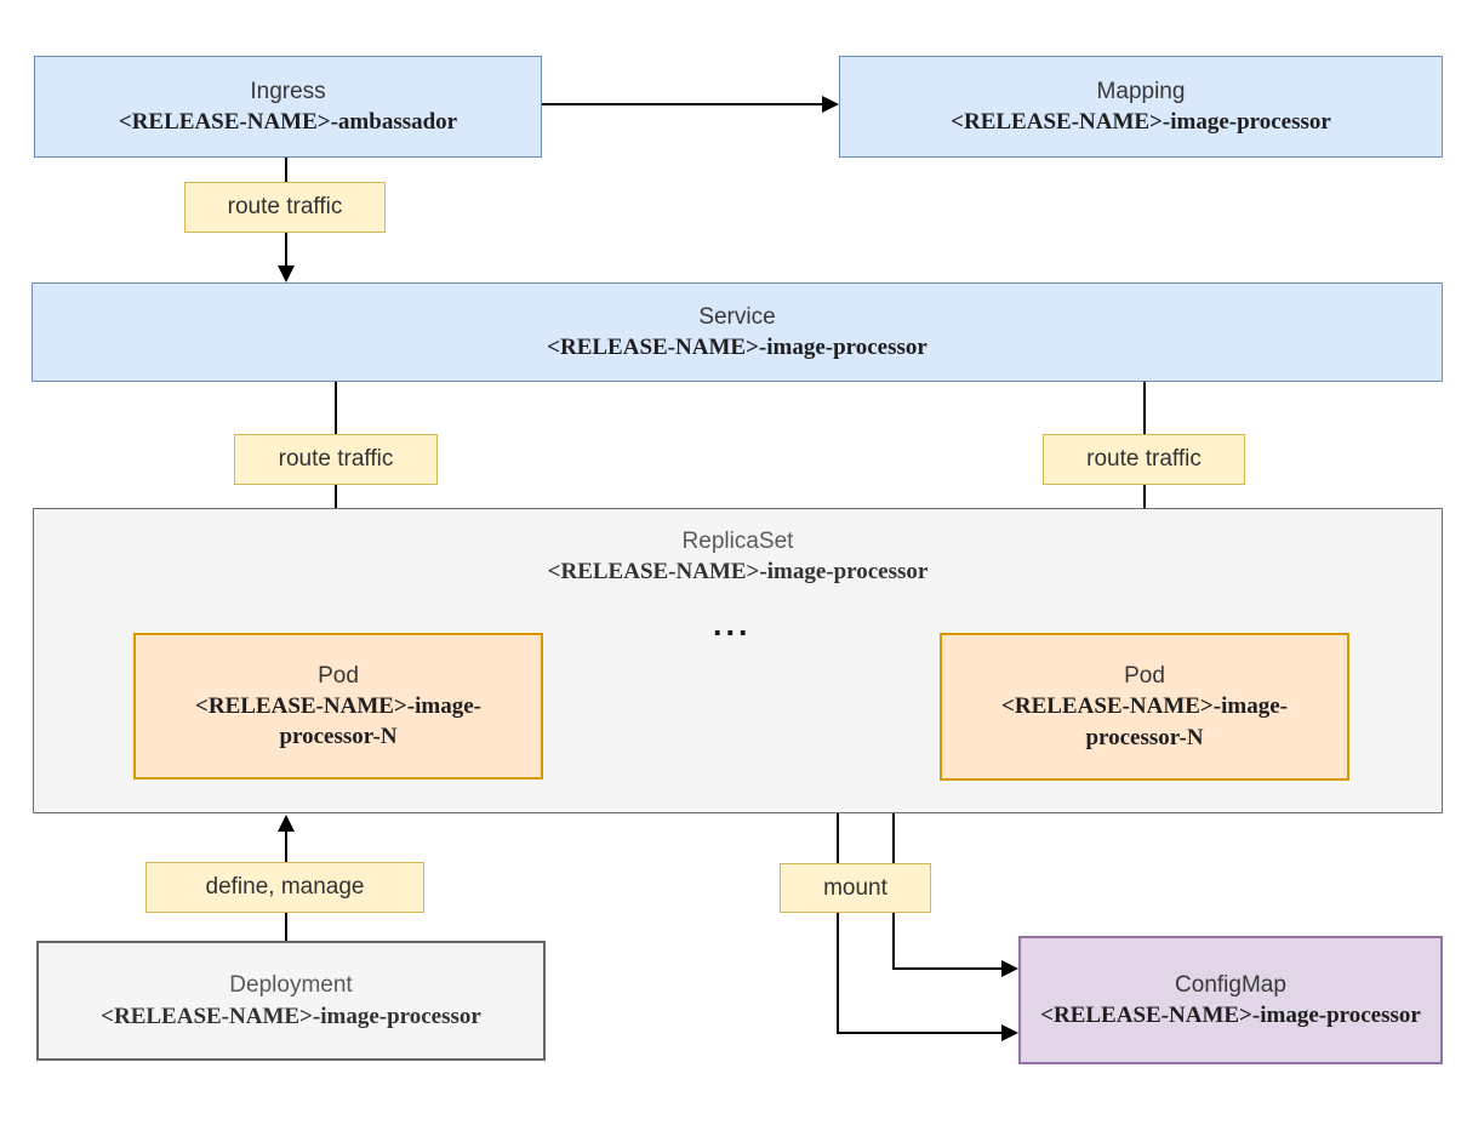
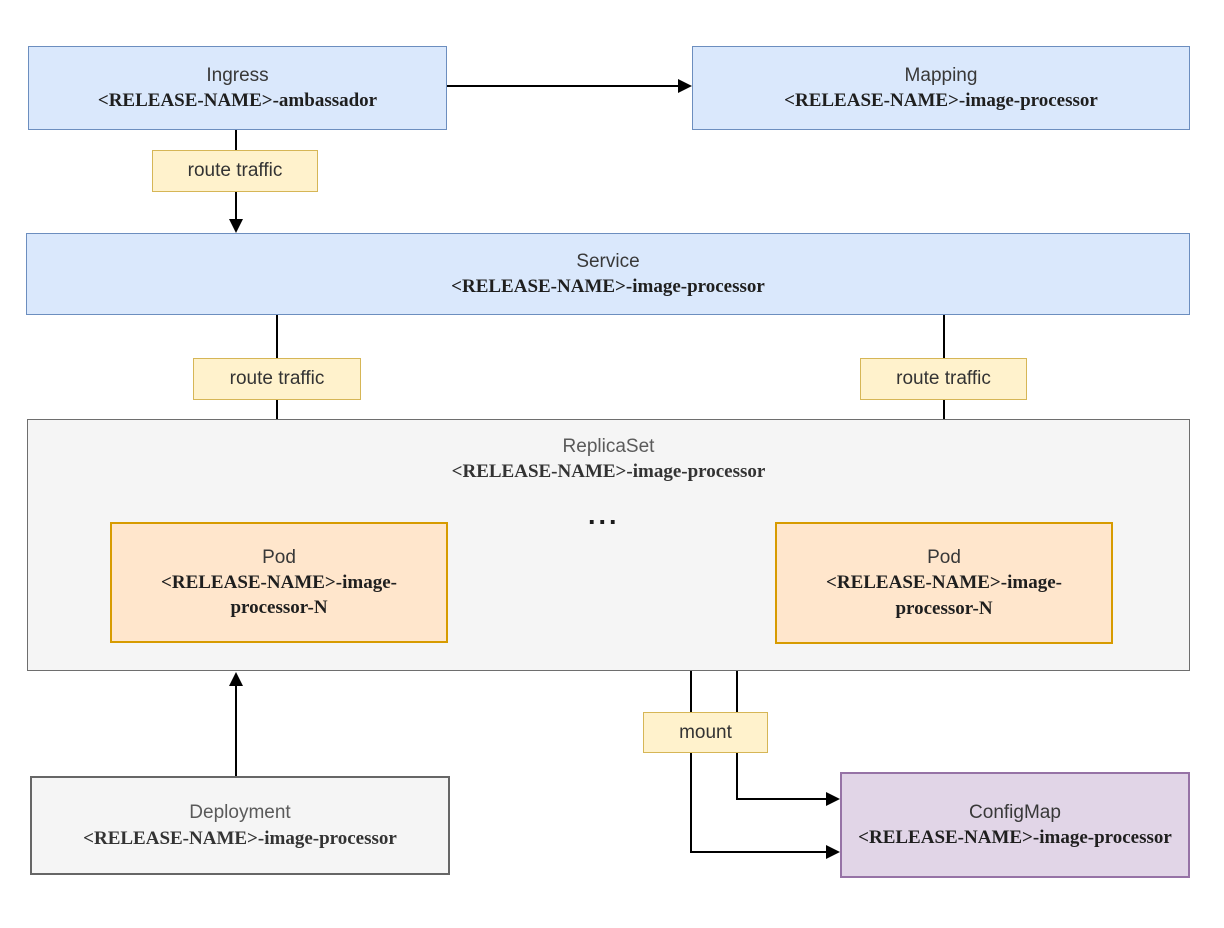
  ReplicaSet
  <RELEASE-NAME>-image-processor
  ...
  Ingress
  <RELEASE-NAME>-ambassador
  Mapping
  <RELEASE-NAME>-image-processor
  Service
  <RELEASE-NAME>-image-processor
  Pod
  <RELEASE-NAME>-image-processor-N
  Pod
  <RELEASE-NAME>-image-processor-N
  Deployment
  <RELEASE-NAME>-image-processor
  ConfigMap
  <RELEASE-NAME>-image-processor
  route traffic
  route traffic
  route traffic
- define, manage
  mount
